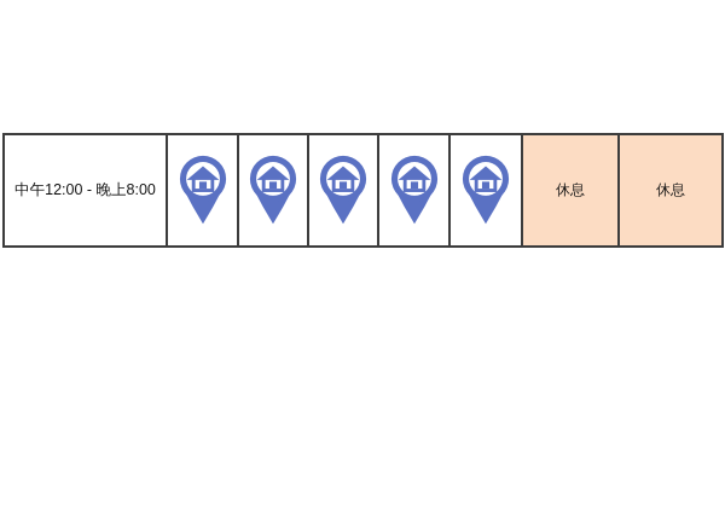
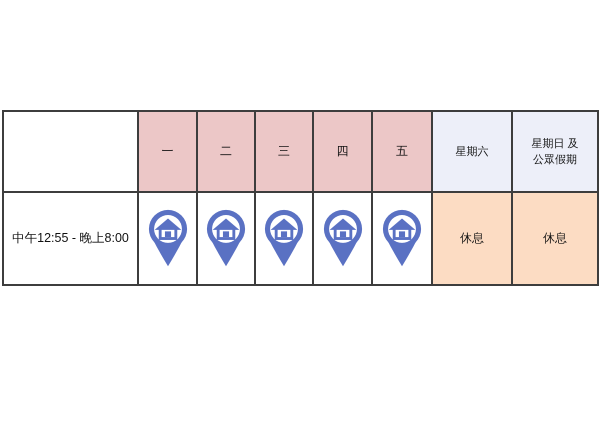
+ 	一	二	三	四	五	星期六	星期日 及 公眾假期
- 中午12:00 - 晚上8:00						休息	休息
+ 中午12:55 - 晚上8:00						休息	休息
